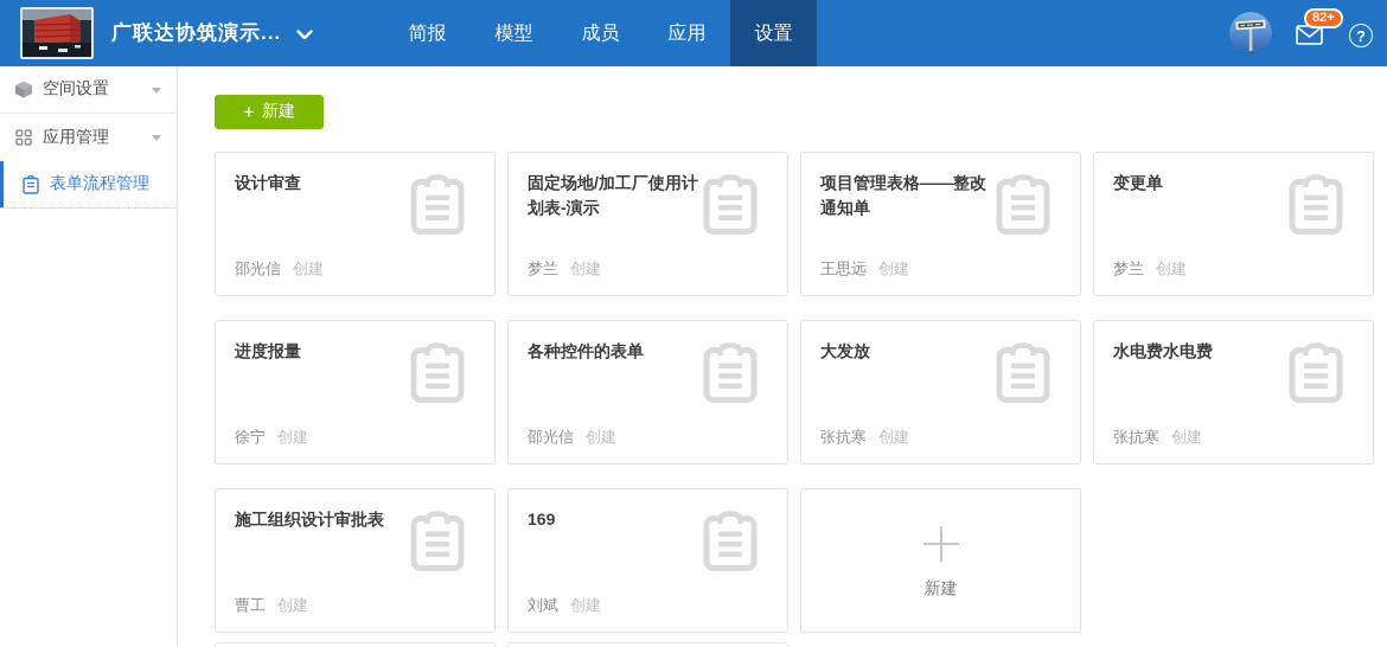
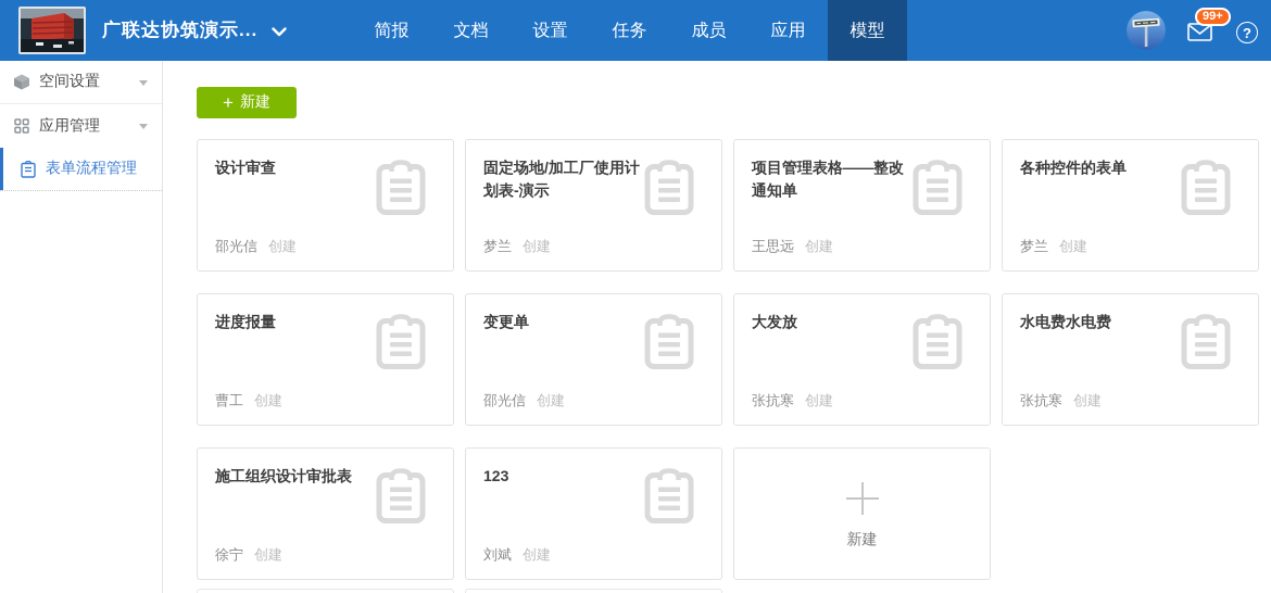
  广联达协筑演示...
  简报
+ 文档
- 模型
+ 设置
+ 任务
  成员
  应用
- 设置
+ 模型
- 82+
+ 99+
  ?
  空间设置
  应用管理
  表单流程管理
  +
  新建
  设计审查
  邵光信 创建
  固定场地/加工厂使用计划表-演示
  梦兰 创建
  项目管理表格——整改通知单
  王思远 创建
- 变更单
+ 各种控件的表单
  梦兰 创建
  进度报量
- 徐宁 创建
+ 曹工 创建
- 各种控件的表单
+ 变更单
  邵光信 创建
  大发放
  张抗寒 创建
  水电费水电费
  张抗寒 创建
  施工组织设计审批表
- 曹工 创建
+ 徐宁 创建
- 169
+ 123
  刘斌 创建
  新建
